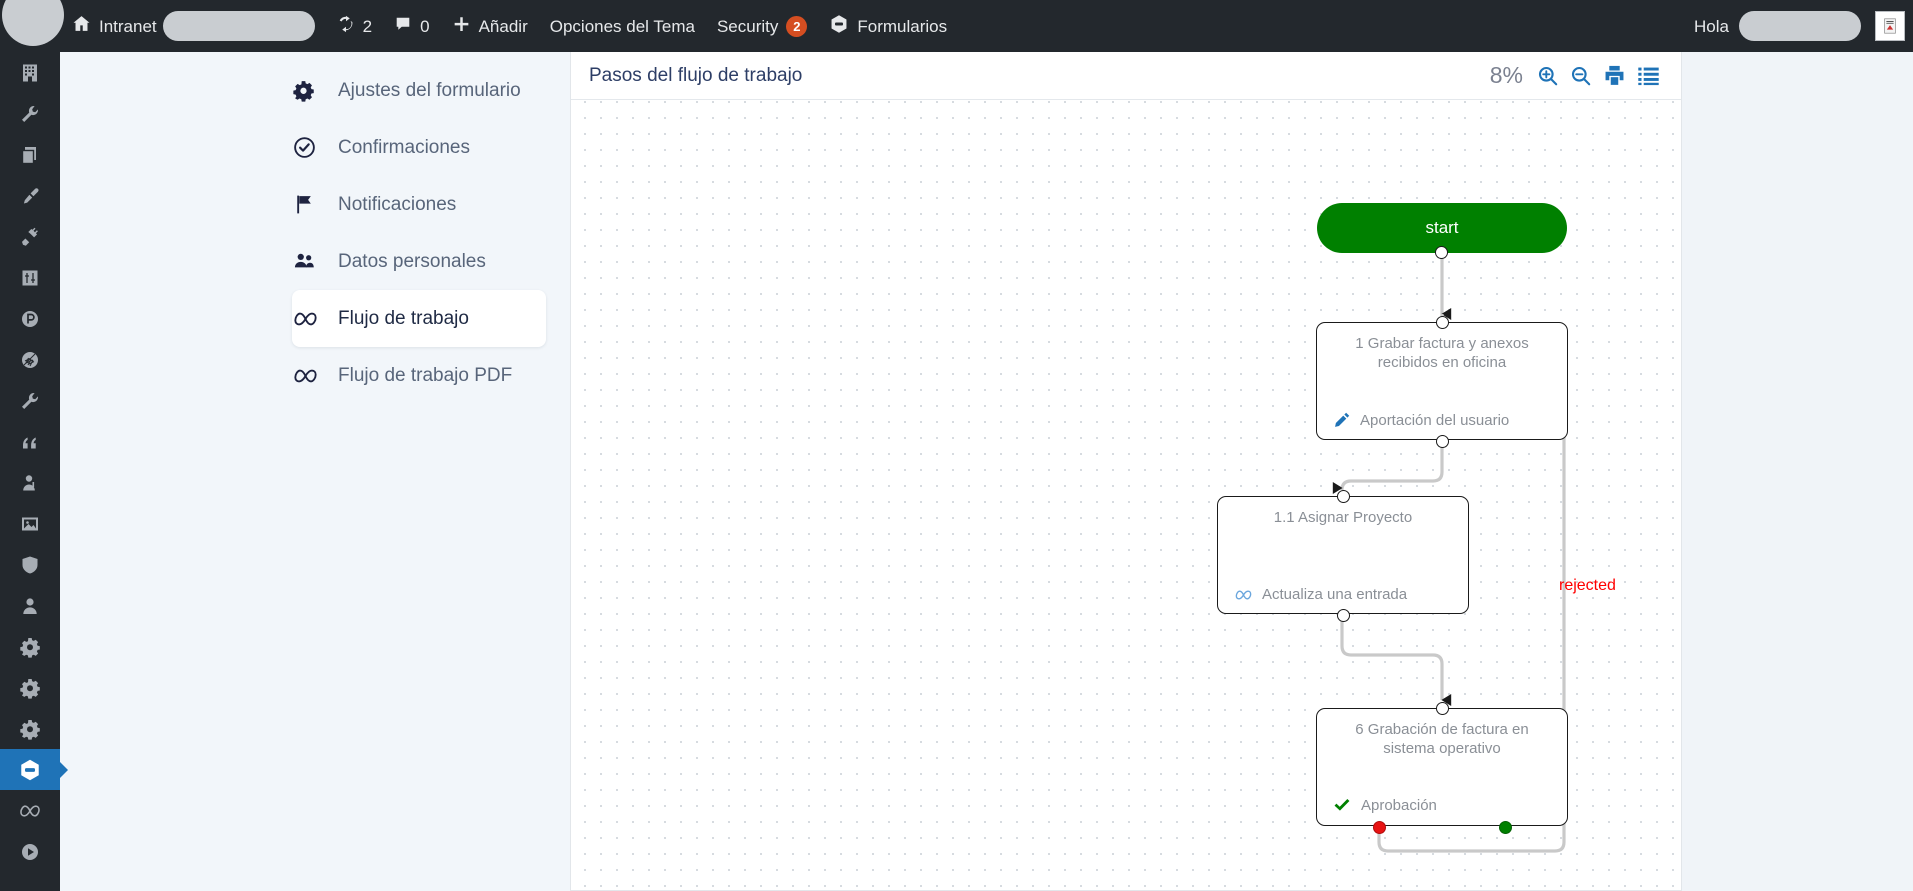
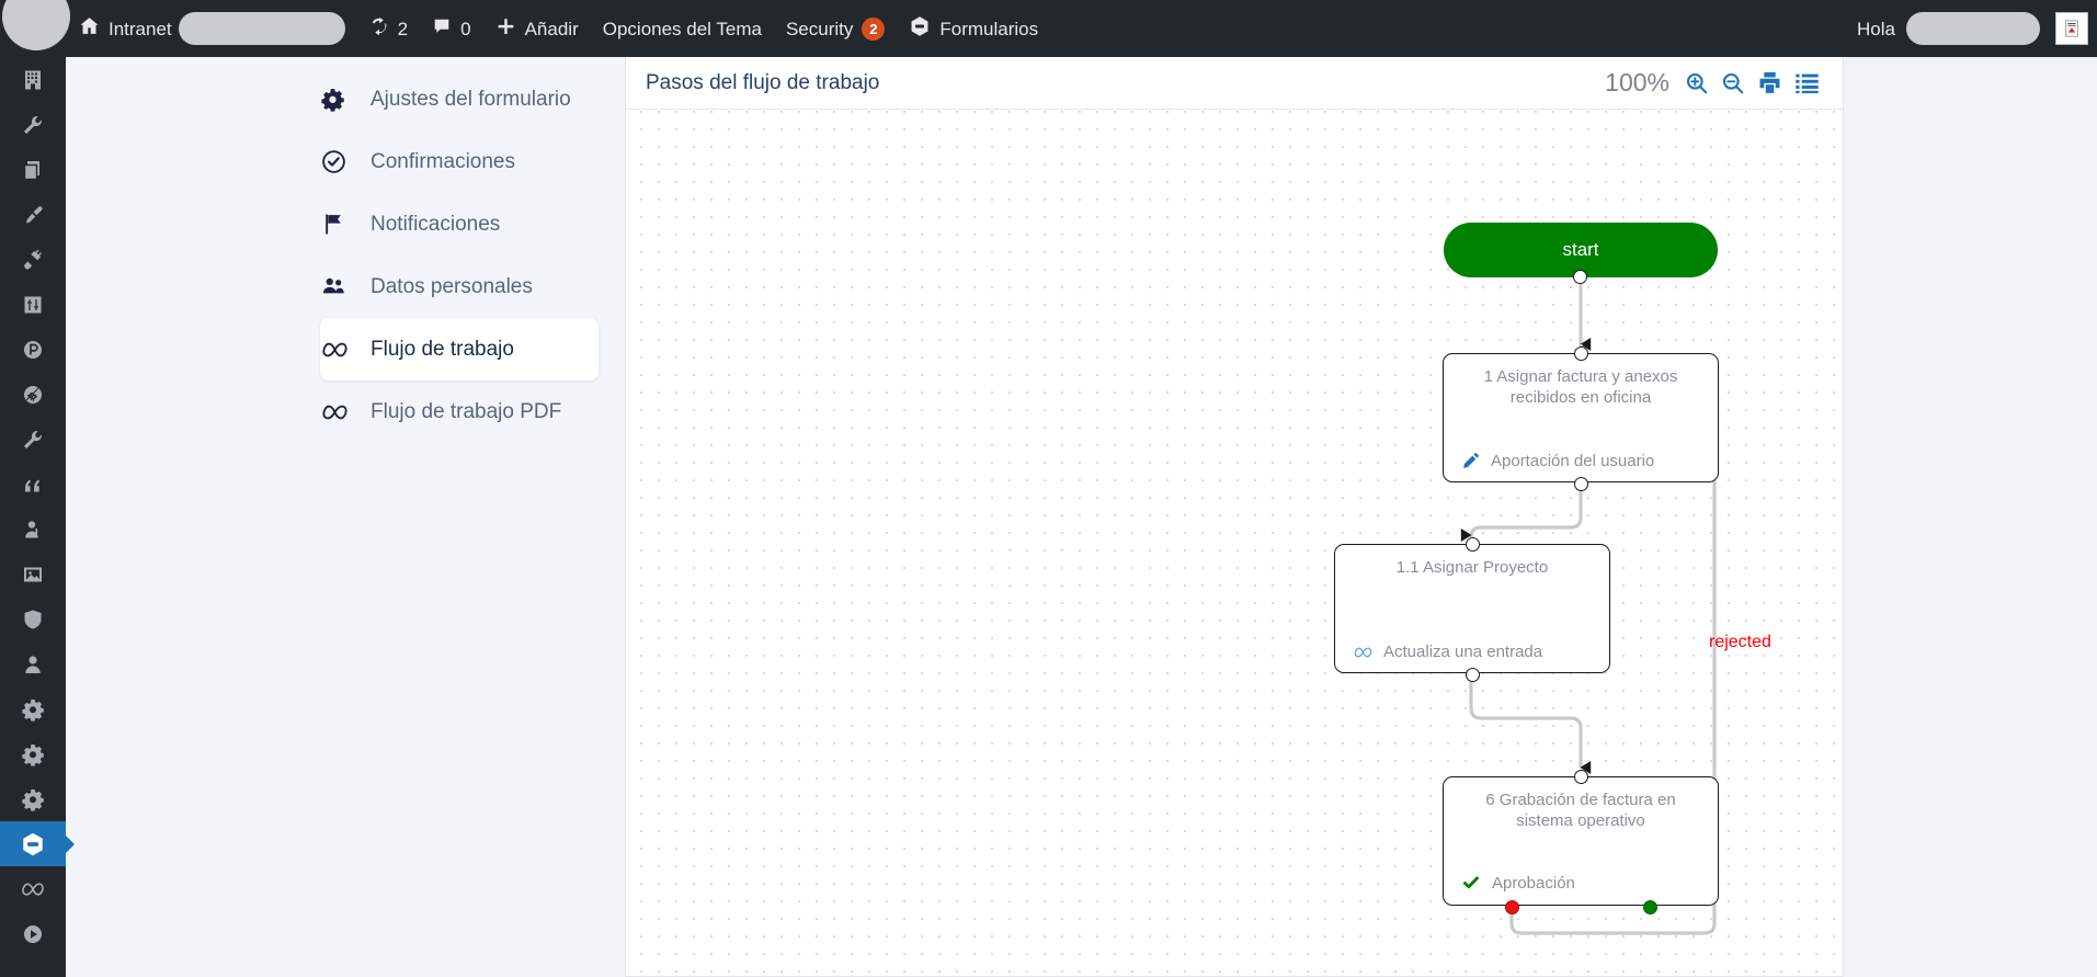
  Intranet
  2
  0
  Añadir
  Opciones del Tema
  Security
  2
  Formularios
  Hola
  Ajustes del formulario
  Confirmaciones
  Notificaciones
  Datos personales
  Flujo de trabajo
  Flujo de trabajo PDF
  Pasos del flujo de trabajo
- 8%
+ 100%
  start
- 1 Grabar factura y anexos recibidos en oficina
+ 1 Asignar factura y anexos recibidos en oficina
  Aportación del usuario
  1.1 Asignar Proyecto
  Actualiza una entrada
  6 Grabación de factura en sistema operativo
  Aprobación
  rejected
